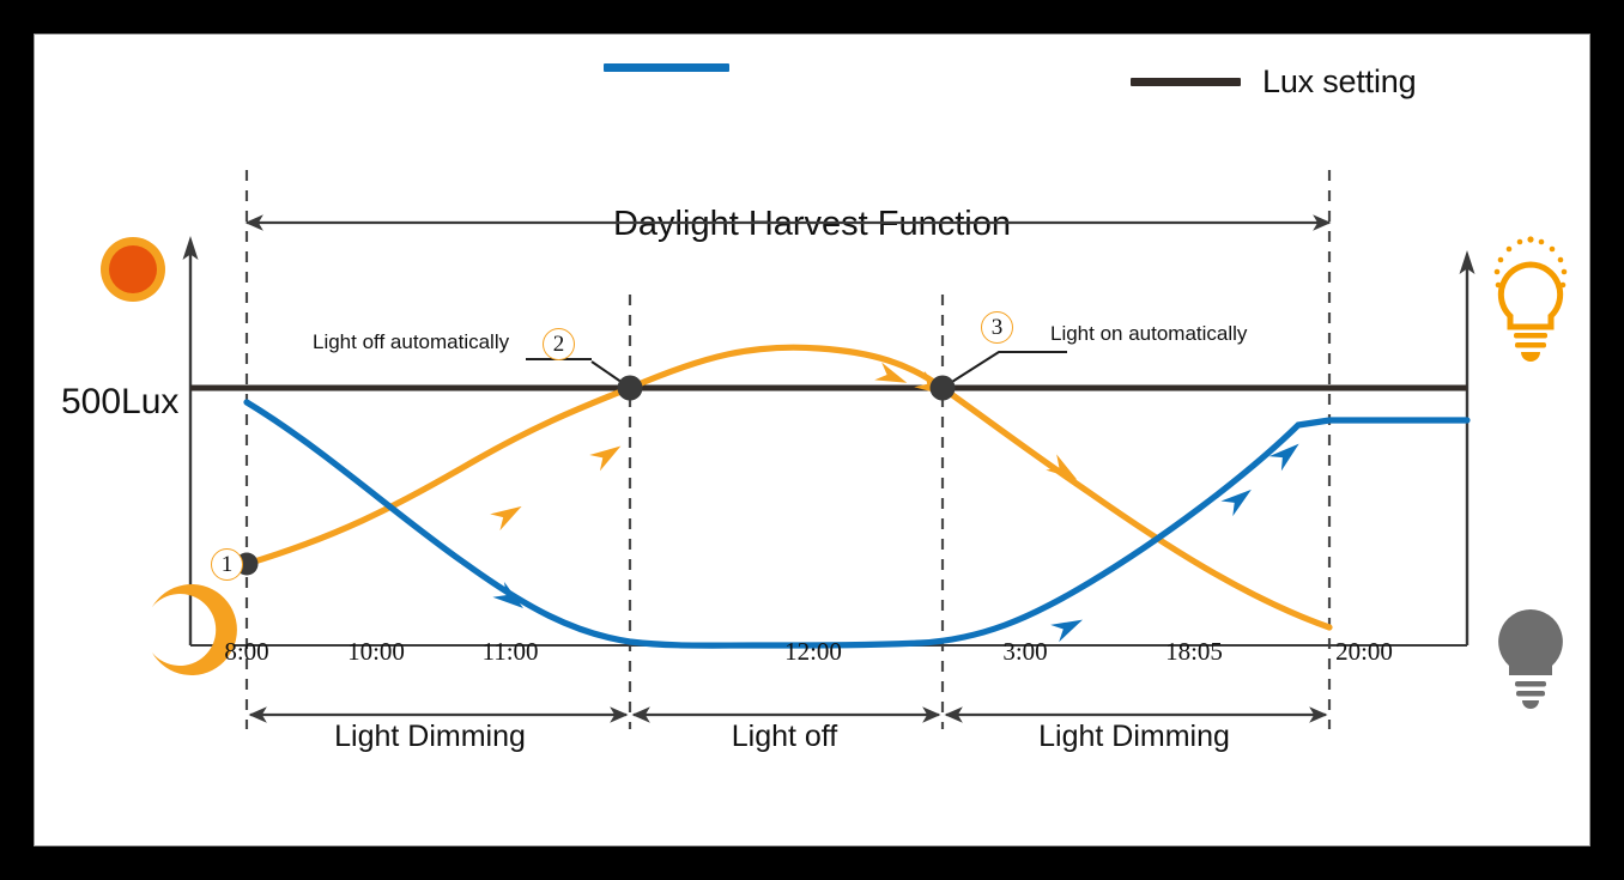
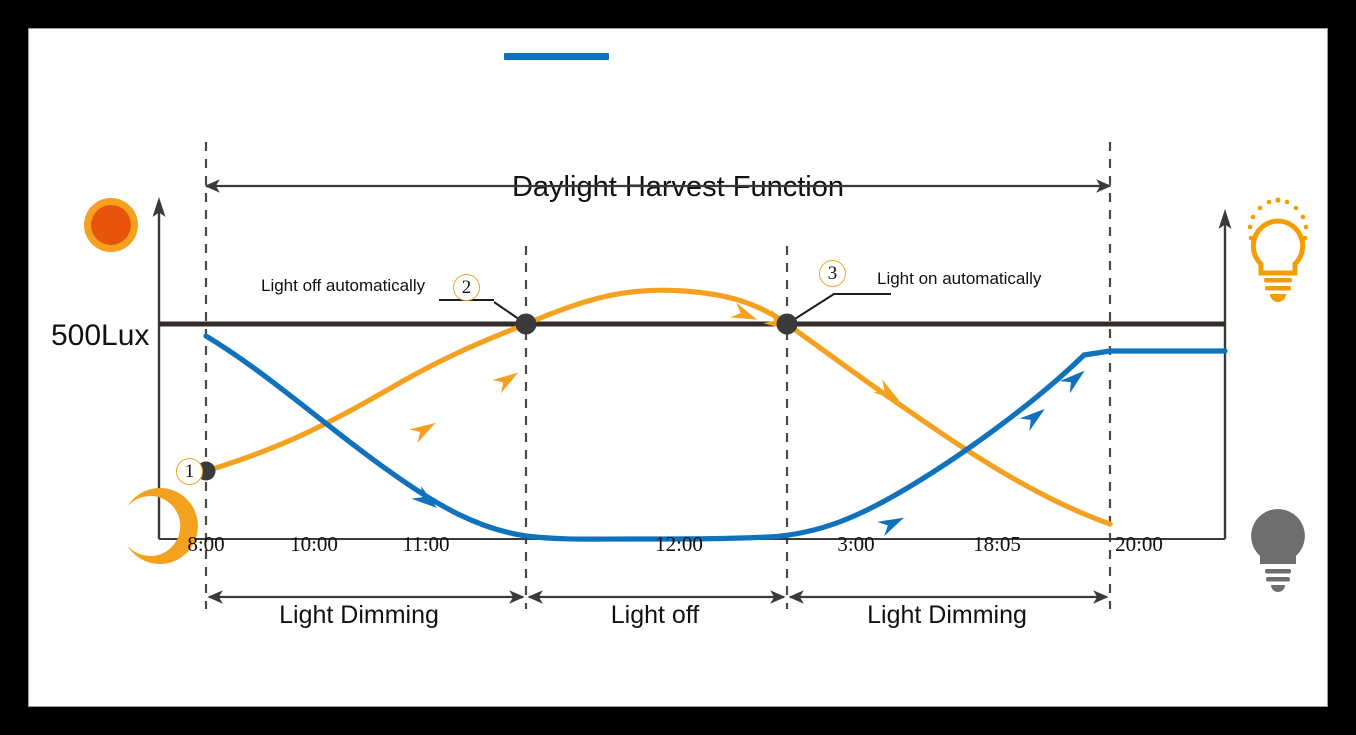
- Lux setting
  500Lux
  8:00
  10:00
  11:00
  12:00
  3:00
  18:05
  20:00
  Light Dimming
  Light off
  Light Dimming
  Light off automatically
  Light on automatically
  1
  2
  3
